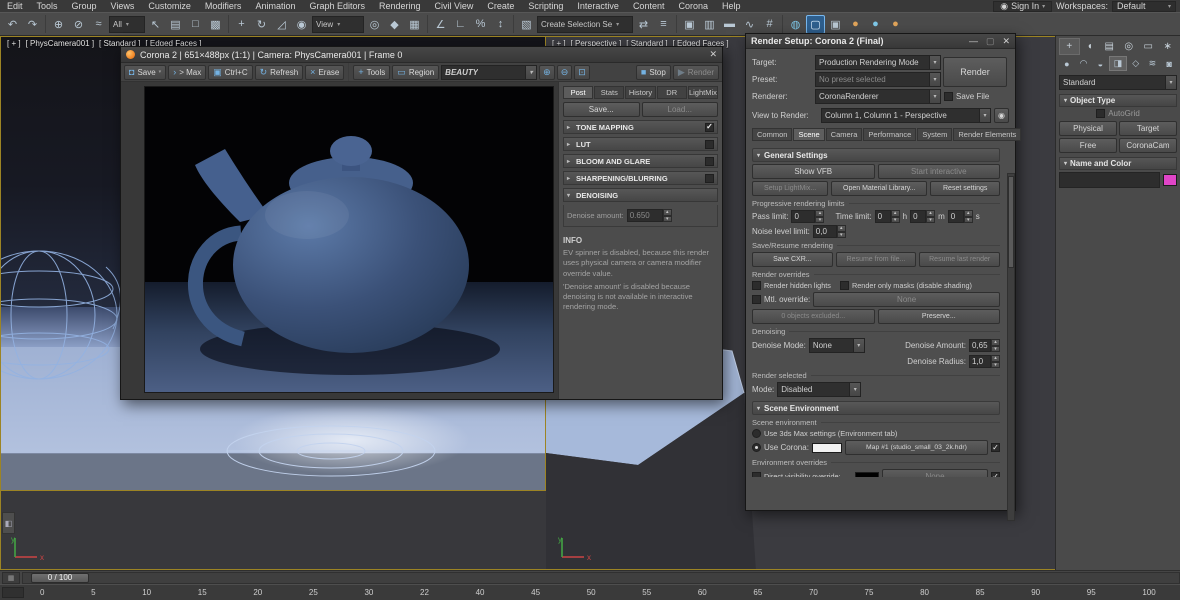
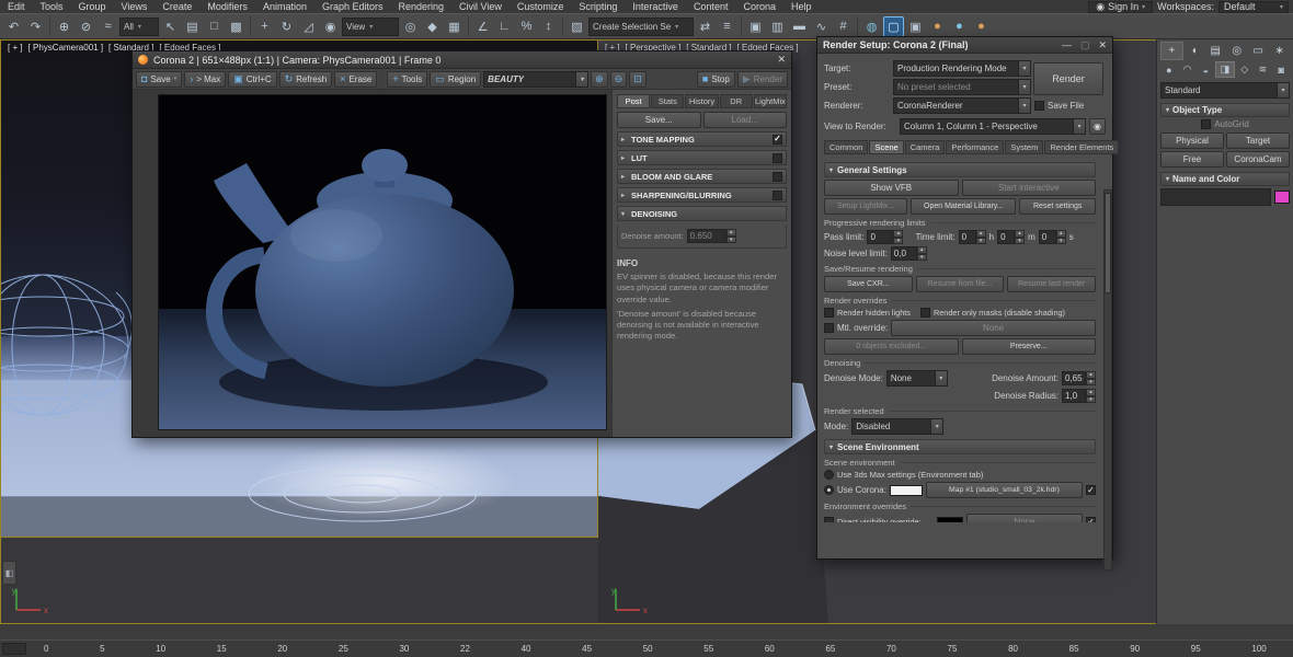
  Edit
  Tools
  Group
  Views
- Customize
+ Create
  Modifiers
  Animation
  Graph Editors
  Rendering
  Civil View
- Create
+ Customize
  Scripting
  Interactive
  Content
  Corona
  Help
  ◉
  Sign In
  Workspaces:
  Default
  ↶
  ↷
  ⊕
  ⊘
  ≈
  All
  ↖
  ▤
  □
  ▩
  +
  ↻
  ◿
  ◉
  View
  ◎
  ◆
  ▦
  ∠
  ∟
  %
  ↕
  ▧
  Create Selection Se
  ⇄
  ≡
  ▣
  ▥
  ▬
  ∿
  #
  ◍
  ▢
  ▣
  ●
  ●
  ●
  [ + ]
  [ PhysCamera001 ]
  [ Standard ]
  [ Edged Faces ]
  ◧
  x
  y
  [ + ]
  [ Perspective ]
  [ Standard ]
  [ Edged Faces ]
  x
  y
  +
  ◖
  ▤
  ◎
  ▭
  ∗
  ●
  ◠
  ◒
  ◨
  ◇
  ≋
  ◙
  Standard
  Object Type
  AutoGrid
  Physical
  Target
  Free
  CoronaCam
  Name and Color
  Corona 2 | 651×488px (1:1) | Camera: PhysCamera001 | Frame 0
  ✕
  ◘
  Save
  ›
  > Max
  ▣
  Ctrl+C
  ↻
  Refresh
  ×
  Erase
  +
  Tools
  ▭
  Region
  BEAUTY
  ⊕
  ⊖
  ⊡
  ■
  Stop
  ▶
  Render
  Post
  Stats
  History
  DR
  LightMix
  Save...
  Load...
  TONE MAPPING
  ✓
  LUT
  BLOOM AND GLARE
  SHARPENING/BLURRING
  DENOISING
  Denoise amount:
  0.650
  INFO
  EV spinner is disabled, because this render uses physical camera or camera modifier override value.
  'Denoise amount' is disabled because denoising is not available in interactive rendering mode.
  Render Setup: Corona 2 (Final)
  —
  ▢
  ✕
  Render
  Target:
  Production Rendering Mode
  Preset:
  No preset selected
  Renderer:
  CoronaRenderer
  Save File
  View to Render:
  Column 1, Column 1 - Perspective
  ◉
  Common
  Scene
  Camera
  Performance
  System
  Render Elements
  General Settings
  Show VFB
  Start interactive
  Progressive rendering limits
  Pass limit:
  0
  Time limit:
  0
  h
  0
  m
  0
  s
  Noise level limit:
  0,0
  Save/Resume rendering
  Render overrides
  Render hidden lights
  Render only masks (disable shading)
  Mtl. override:
  None
  Denoising
  Denoise Mode:
  None
  Denoise Amount:
  0,65
  Denoise Radius:
  1,0
  Render selected
  Mode:
  Disabled
  Scene Environment
  Scene environment
  Use 3ds Max settings (Environment tab)
  Use Corona:
  ✓
  Environment overrides
  Direct visibility override:
  None
  ✓
- 0 / 100
  0
  5
  10
  15
  20
  25
  30
  22
  40
  45
  50
  55
  60
  65
  70
  75
  80
  85
  90
  95
  100
